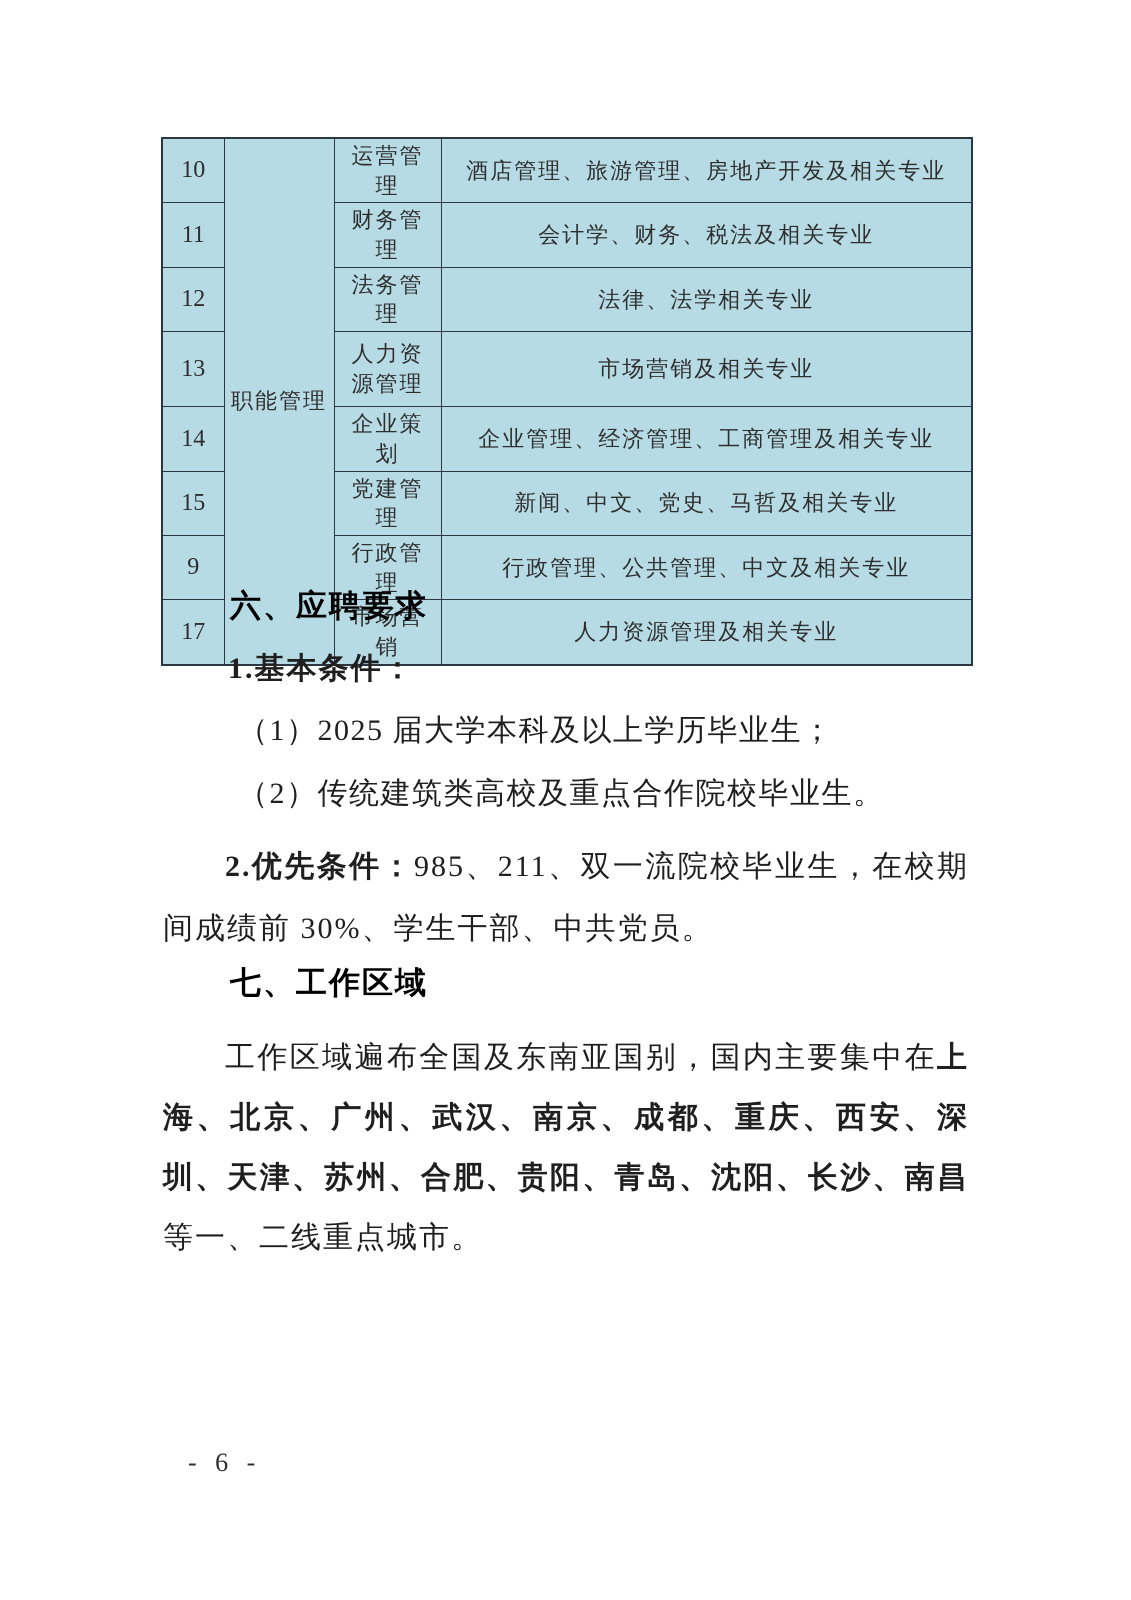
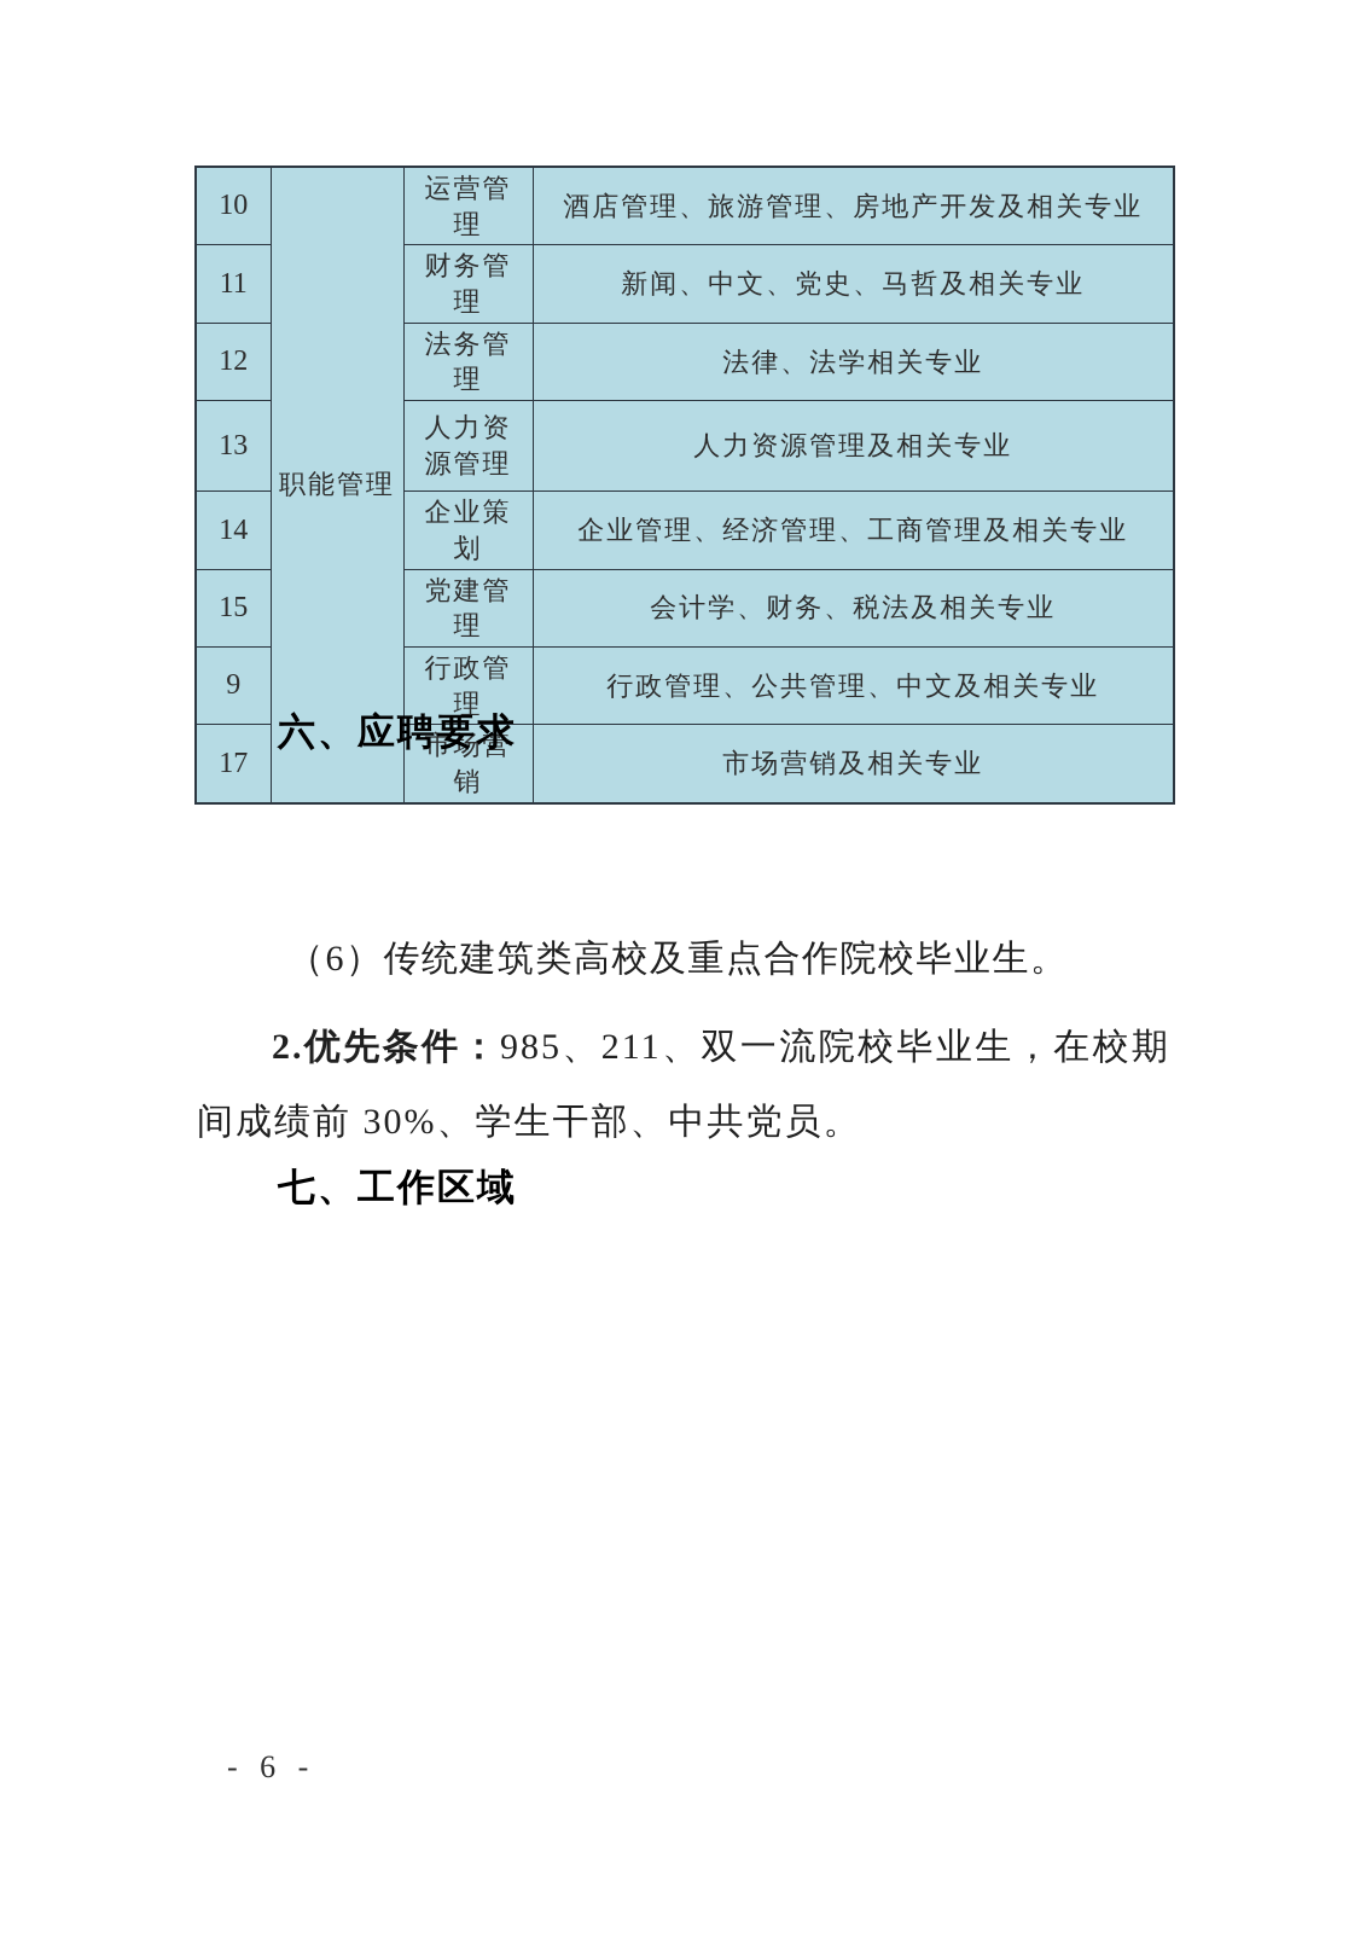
  10	职能管理	运营管理	酒店管理、旅游管理、房地产开发及相关专业
- 11	财务管理	会计学、财务、税法及相关专业
+ 11	财务管理	新闻、中文、党史、马哲及相关专业
  12	法务管理	法律、法学相关专业
- 13	人力资源管理	市场营销及相关专业
+ 13	人力资源管理	人力资源管理及相关专业
  14	企业策划	企业管理、经济管理、工商管理及相关专业
- 15	党建管理	新闻、中文、党史、马哲及相关专业
+ 15	党建管理	会计学、财务、税法及相关专业
  9	行政管理	行政管理、公共管理、中文及相关专业
- 17	市场营销	人力资源管理及相关专业
+ 17	市场营销	市场营销及相关专业
  六、应聘要求
- 1.基本条件：
- （1）2025 届大学本科及以上学历毕业生；
- （2）传统建筑类高校及重点合作院校毕业生。
+ （6）传统建筑类高校及重点合作院校毕业生。
  2.优先条件：985、211、双一流院校毕业生，在校期间成绩前 30%、学生干部、中共党员。
  七、工作区域
- 工作区域遍布全国及东南亚国别，国内主要集中在上海、北京、广州、武汉、南京、成都、重庆、西安、深圳、天津、苏州、合肥、贵阳、青岛、沈阳、长沙、南昌等一、二线重点城市。
  - 6 -
